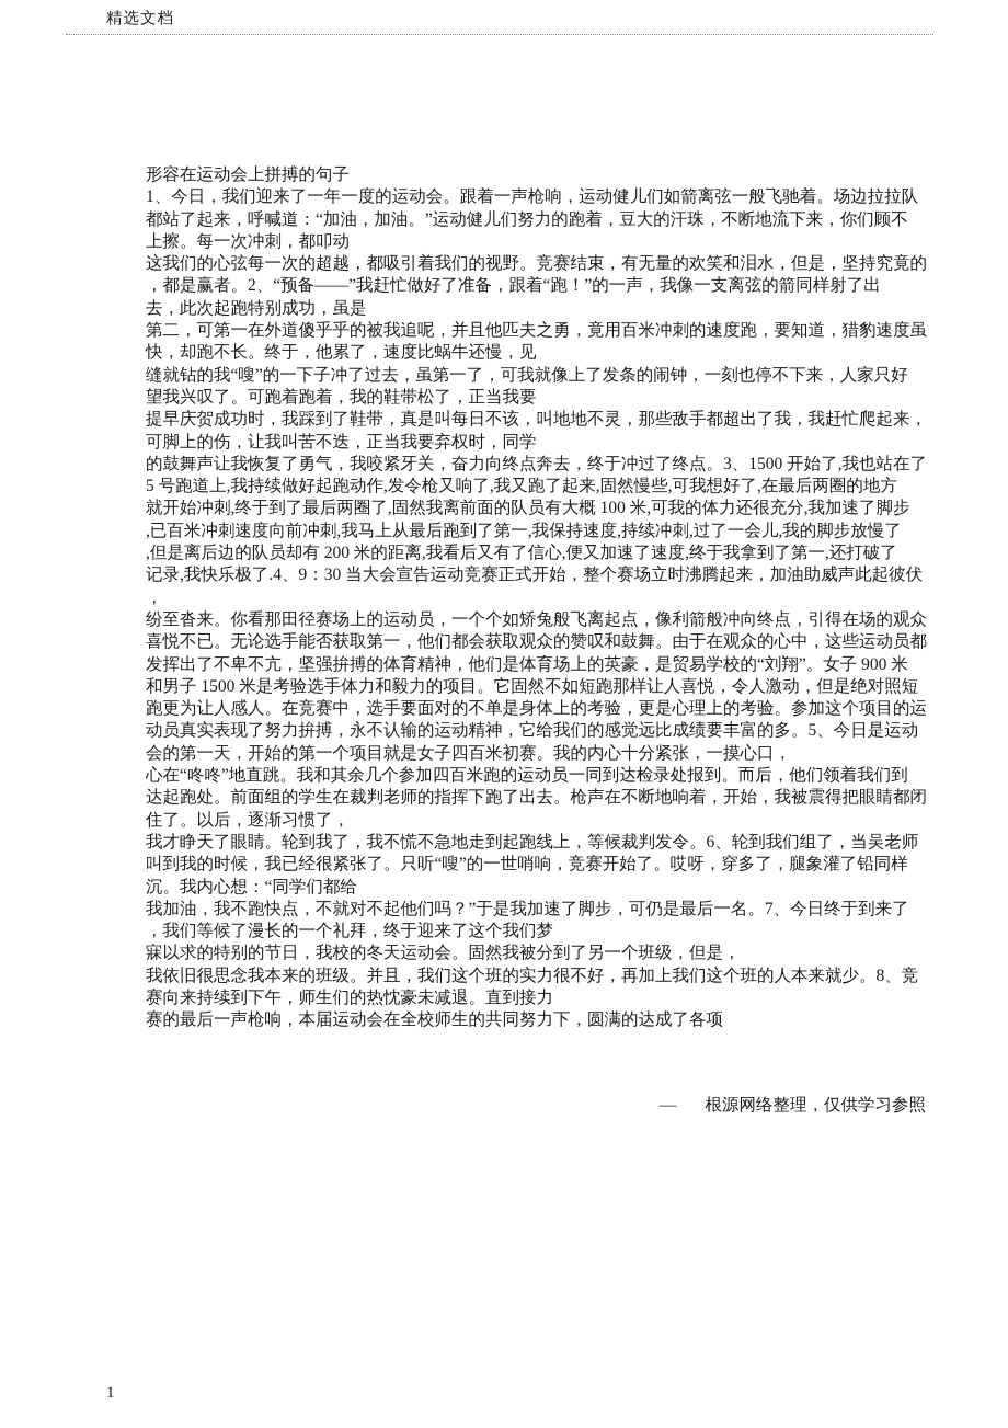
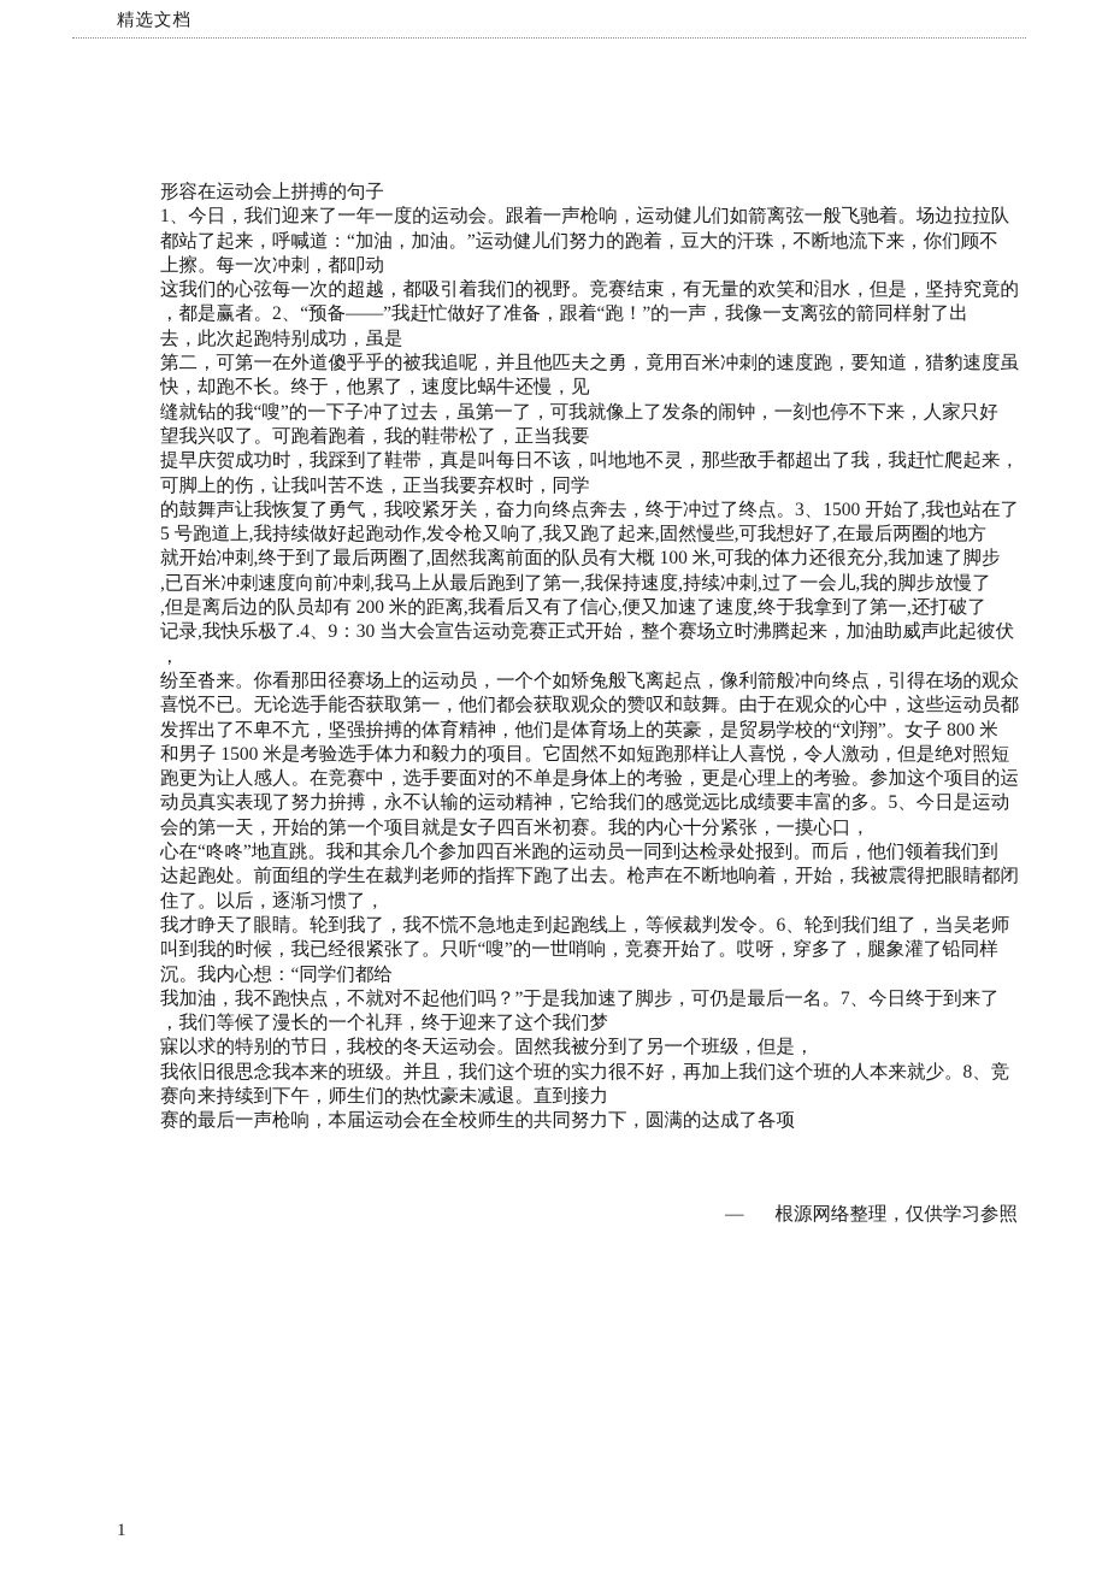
  精选文档
  形容在运动会上拼搏的句子
  1、今日，我们迎来了一年一度的运动会。跟着一声枪响，运动健儿们如箭离弦一般飞驰着。场边拉拉队
  都站了起来，呼喊道：“加油，加油。”运动健儿们努力的跑着，豆大的汗珠，不断地流下来，你们顾不
  上擦。每一次冲刺，都叩动
  这我们的心弦每一次的超越，都吸引着我们的视野。竞赛结束，有无量的欢笑和泪水，但是，坚持究竟的
  ，都是赢者。2、“预备——”我赶忙做好了准备，跟着“跑！”的一声，我像一支离弦的箭同样射了出
  去，此次起跑特别成功，虽是
  第二，可第一在外道傻乎乎的被我追呢，并且他匹夫之勇，竟用百米冲刺的速度跑，要知道，猎豹速度虽
  快，却跑不长。终于，他累了，速度比蜗牛还慢，见
  缝就钻的我“嗖”的一下子冲了过去，虽第一了，可我就像上了发条的闹钟，一刻也停不下来，人家只好
  望我兴叹了。可跑着跑着，我的鞋带松了，正当我要
  提早庆贺成功时，我踩到了鞋带，真是叫每日不该，叫地地不灵，那些敌手都超出了我，我赶忙爬起来，
  可脚上的伤，让我叫苦不迭，正当我要弃权时，同学
  的鼓舞声让我恢复了勇气，我咬紧牙关，奋力向终点奔去，终于冲过了终点。3、1500 开始了,我也站在了
  5 号跑道上,我持续做好起跑动作,发令枪又响了,我又跑了起来,固然慢些,可我想好了,在最后两圈的地方
  就开始冲刺,终于到了最后两圈了,固然我离前面的队员有大概 100 米,可我的体力还很充分,我加速了脚步
  ,已百米冲刺速度向前冲刺,我马上从最后跑到了第一,我保持速度,持续冲刺,过了一会儿,我的脚步放慢了
  ,但是离后边的队员却有 200 米的距离,我看后又有了信心,便又加速了速度,终于我拿到了第一,还打破了
  记录,我快乐极了.4、9：30 当大会宣告运动竞赛正式开始，整个赛场立时沸腾起来，加油助威声此起彼伏
  ，
  纷至沓来。你看那田径赛场上的运动员，一个个如矫兔般飞离起点，像利箭般冲向终点，引得在场的观众
  喜悦不已。无论选手能否获取第一，他们都会获取观众的赞叹和鼓舞。由于在观众的心中，这些运动员都
- 发挥出了不卑不亢，坚强拚搏的体育精神，他们是体育场上的英豪，是贸易学校的“刘翔”。女子 900 米
+ 发挥出了不卑不亢，坚强拚搏的体育精神，他们是体育场上的英豪，是贸易学校的“刘翔”。女子 800 米
  和男子 1500 米是考验选手体力和毅力的项目。它固然不如短跑那样让人喜悦，令人激动，但是绝对照短
  跑更为让人感人。在竞赛中，选手要面对的不单是身体上的考验，更是心理上的考验。参加这个项目的运
  动员真实表现了努力拚搏，永不认输的运动精神，它给我们的感觉远比成绩要丰富的多。5、今日是运动
  会的第一天，开始的第一个项目就是女子四百米初赛。我的内心十分紧张，一摸心口，
  心在“咚咚”地直跳。我和其余几个参加四百米跑的运动员一同到达检录处报到。而后，他们领着我们到
  达起跑处。前面组的学生在裁判老师的指挥下跑了出去。枪声在不断地响着，开始，我被震得把眼睛都闭
  住了。以后，逐渐习惯了，
  我才睁天了眼睛。轮到我了，我不慌不急地走到起跑线上，等候裁判发令。6、轮到我们组了，当吴老师
  叫到我的时候，我已经很紧张了。只听“嗖”的一世哨响，竞赛开始了。哎呀，穿多了，腿象灌了铅同样
  沉。我内心想：“同学们都给
  我加油，我不跑快点，不就对不起他们吗？”于是我加速了脚步，可仍是最后一名。7、今日终于到来了
  ，我们等候了漫长的一个礼拜，终于迎来了这个我们梦
  寐以求的特别的节日，我校的冬天运动会。固然我被分到了另一个班级，但是，
  我依旧很思念我本来的班级。并且，我们这个班的实力很不好，再加上我们这个班的人本来就少。8、竞
  赛向来持续到下午，师生们的热忱豪未减退。直到接力
  赛的最后一声枪响，本届运动会在全校师生的共同努力下，圆满的达成了各项
  — 根源网络整理，仅供学习参照
  1
